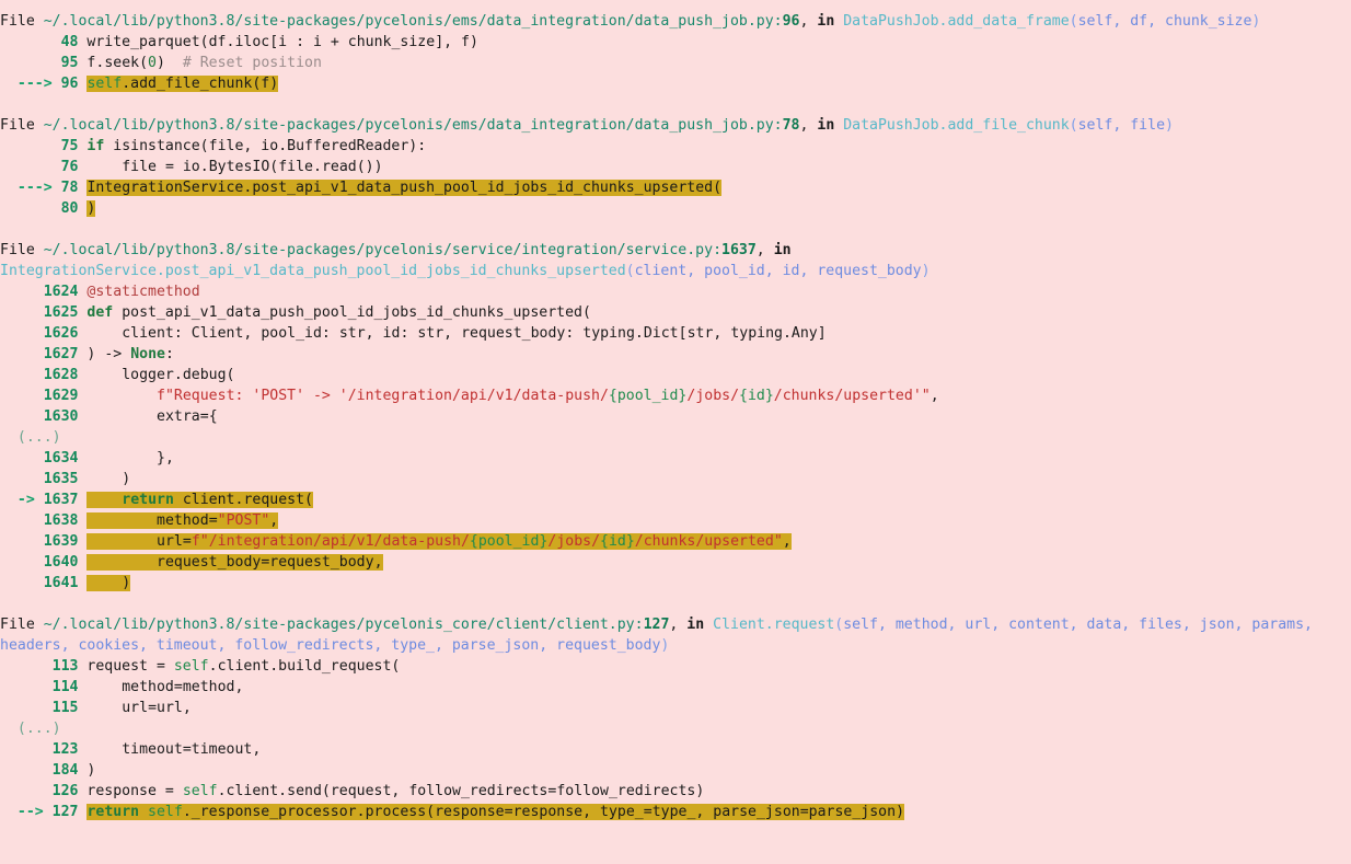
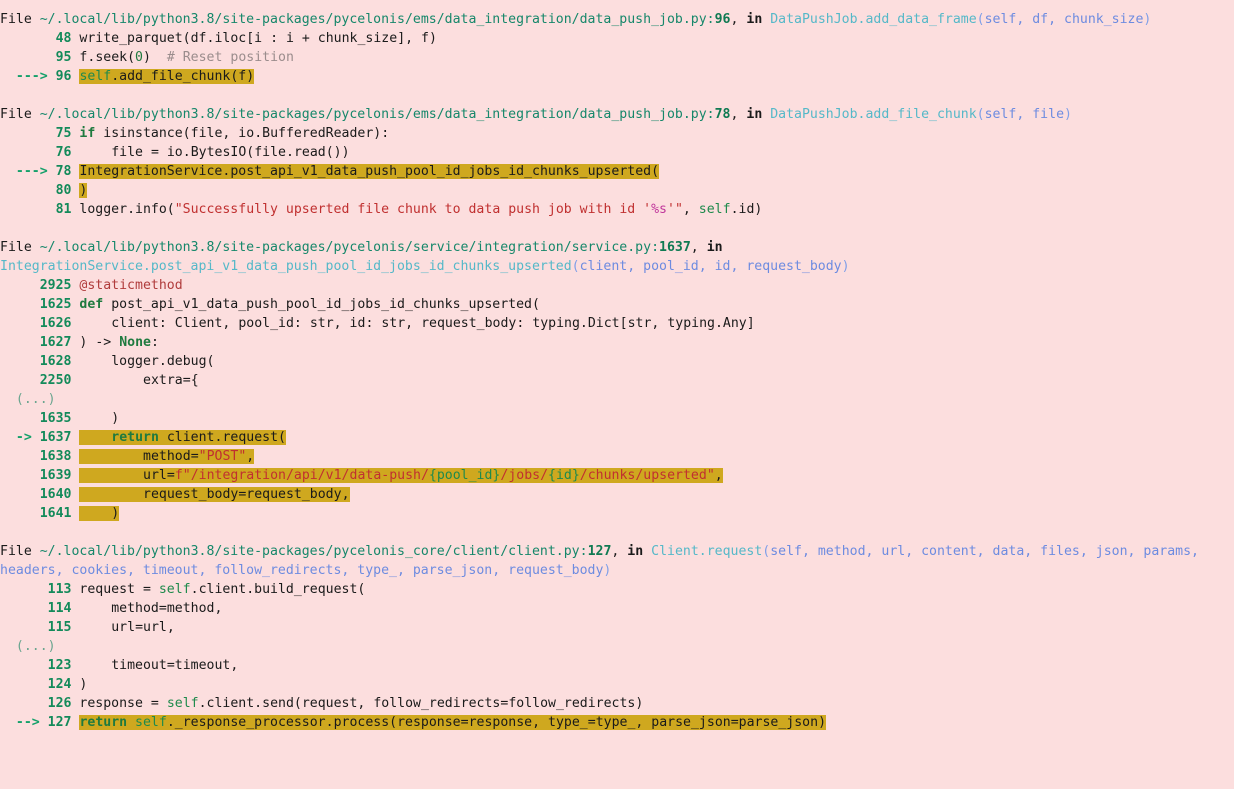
  File ~/.local/lib/python3.8/site-packages/pycelonis/ems/data_integration/data_push_job.py:96, in DataPushJob.add_data_frame(self, df, chunk_size)
  48 write_parquet(df.iloc[i : i + chunk_size], f)
  95 f.seek(0) # Reset position
  ---> 96 self.add_file_chunk(f)
  File ~/.local/lib/python3.8/site-packages/pycelonis/ems/data_integration/data_push_job.py:78, in DataPushJob.add_file_chunk(self, file)
  75 if isinstance(file, io.BufferedReader):
  76 file = io.BytesIO(file.read())
  ---> 78 IntegrationService.post_api_v1_data_push_pool_id_jobs_id_chunks_upserted(
  80 )
+ 81 logger.info("Successfully upserted file chunk to data push job with id '%s'", self.id)
  File ~/.local/lib/python3.8/site-packages/pycelonis/service/integration/service.py:1637, in IntegrationService.post_api_v1_data_push_pool_id_jobs_id_chunks_upserted(client, pool_id, id, request_body)
- 1624 @staticmethod
+ 2925 @staticmethod
  1625 def post_api_v1_data_push_pool_id_jobs_id_chunks_upserted(
  1626 client: Client, pool_id: str, id: str, request_body: typing.Dict[str, typing.Any]
  1627 ) -> None:
  1628 logger.debug(
- 1629 f"Request: 'POST' -> '/integration/api/v1/data-push/{pool_id}/jobs/{id}/chunks/upserted'",
- 1630 extra={
+ 2250 extra={
  (...)
- 1634 },
  1635 )
  -> 1637 return client.request(
  1638 method="POST",
  1639 url=f"/integration/api/v1/data-push/{pool_id}/jobs/{id}/chunks/upserted",
  1640 request_body=request_body,
  1641 )
  File ~/.local/lib/python3.8/site-packages/pycelonis_core/client/client.py:127, in Client.request(self, method, url, content, data, files, json, params, headers, cookies, timeout, follow_redirects, type_, parse_json, request_body)
  113 request = self.client.build_request(
  114 method=method,
  115 url=url,
  (...)
  123 timeout=timeout,
- 184 )
+ 124 )
  126 response = self.client.send(request, follow_redirects=follow_redirects)
  --> 127 return self._response_processor.process(response=response, type_=type_, parse_json=parse_json)
